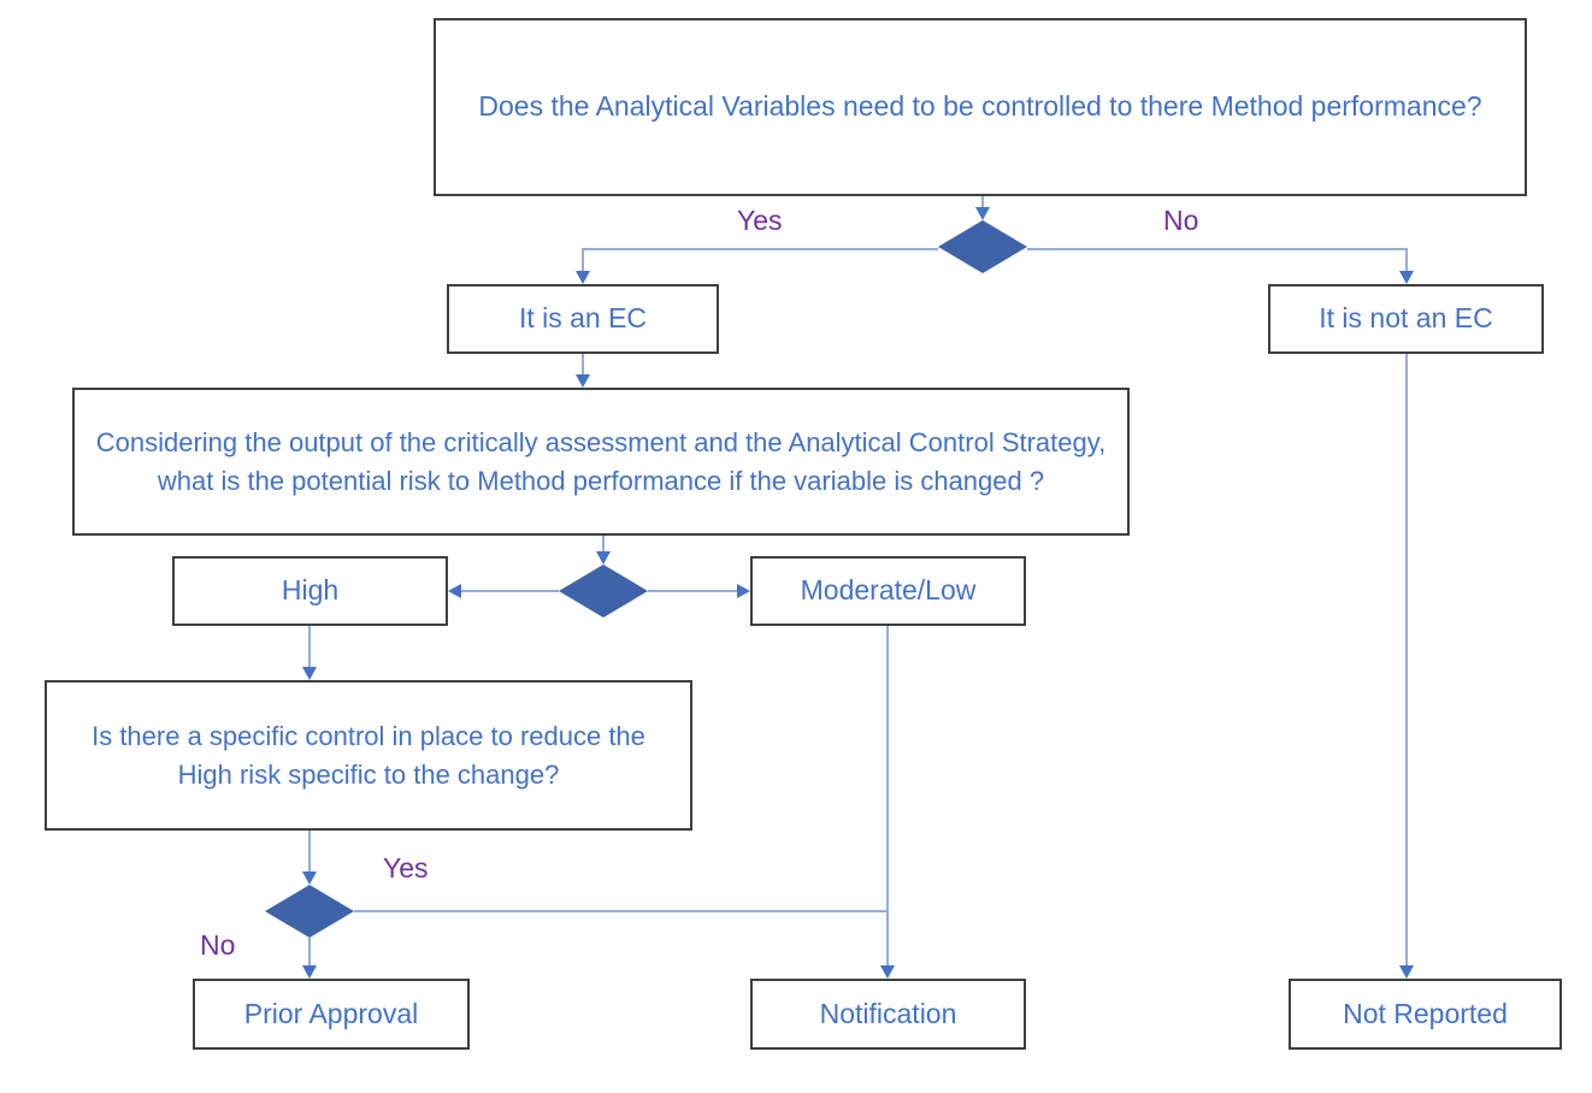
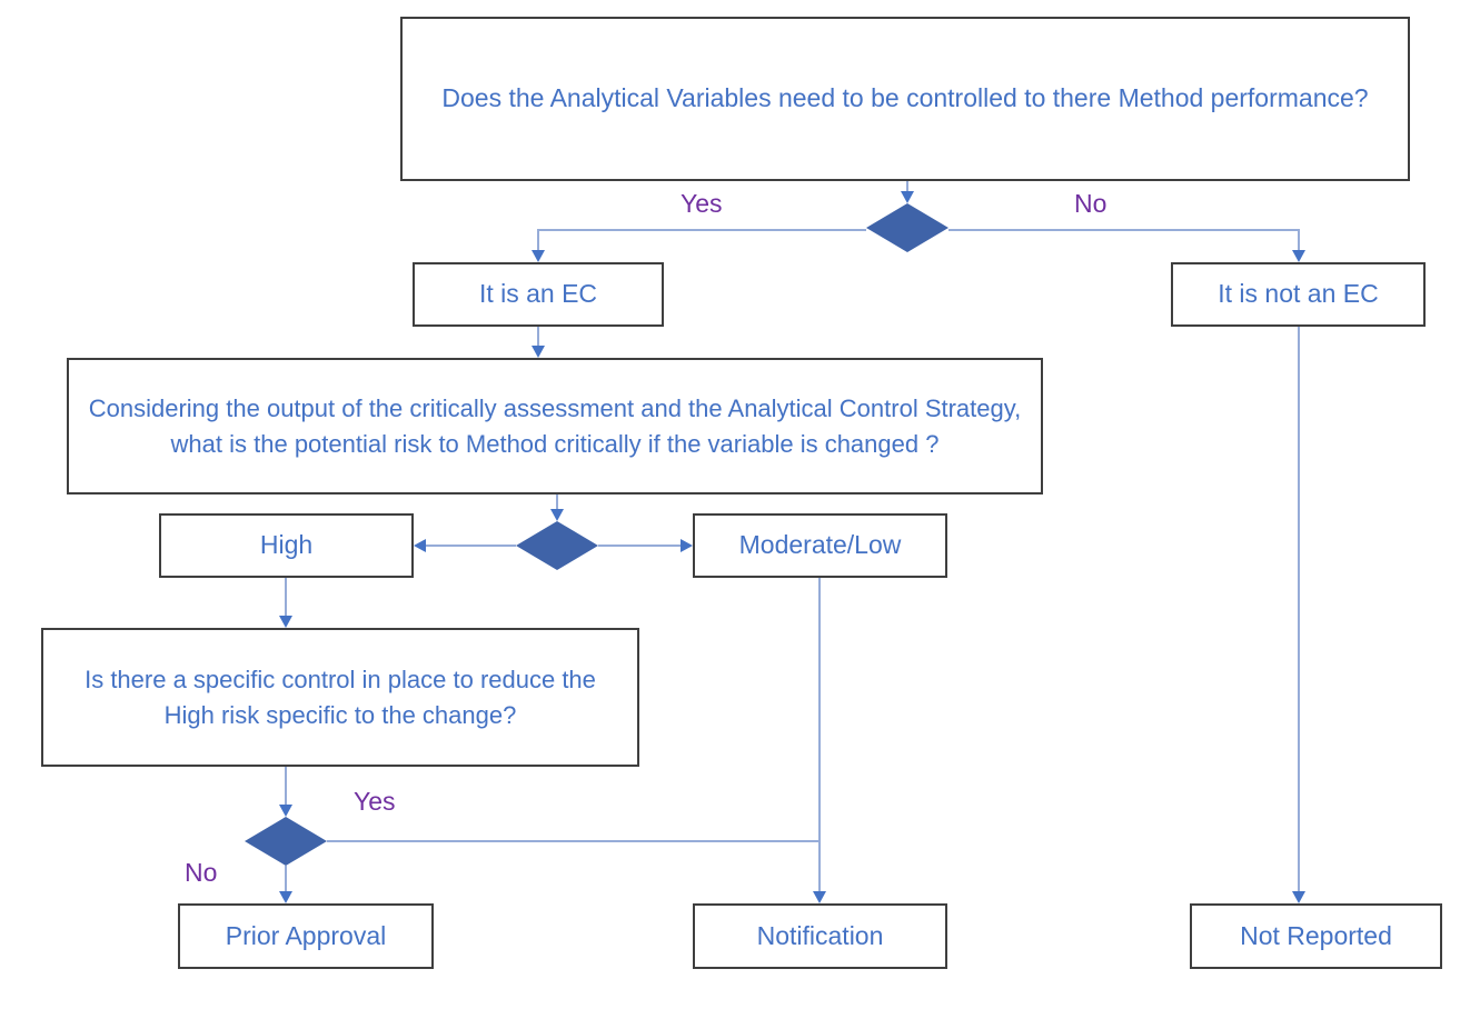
  Does the Analytical Variables need to be controlled to there Method performance?
  It is an EC
  It is not an EC
- Considering the output of the critically assessment and the Analytical Control Strategy, what is the potential risk to Method performance if the variable is changed ?
+ Considering the output of the critically assessment and the Analytical Control Strategy, what is the potential risk to Method critically if the variable is changed ?
  High
  Moderate/Low
  Is there a specific control in place to reduce the High risk specific to the change?
  Prior Approval
  Notification
  Not Reported
  Yes
  No
  Yes
  No
